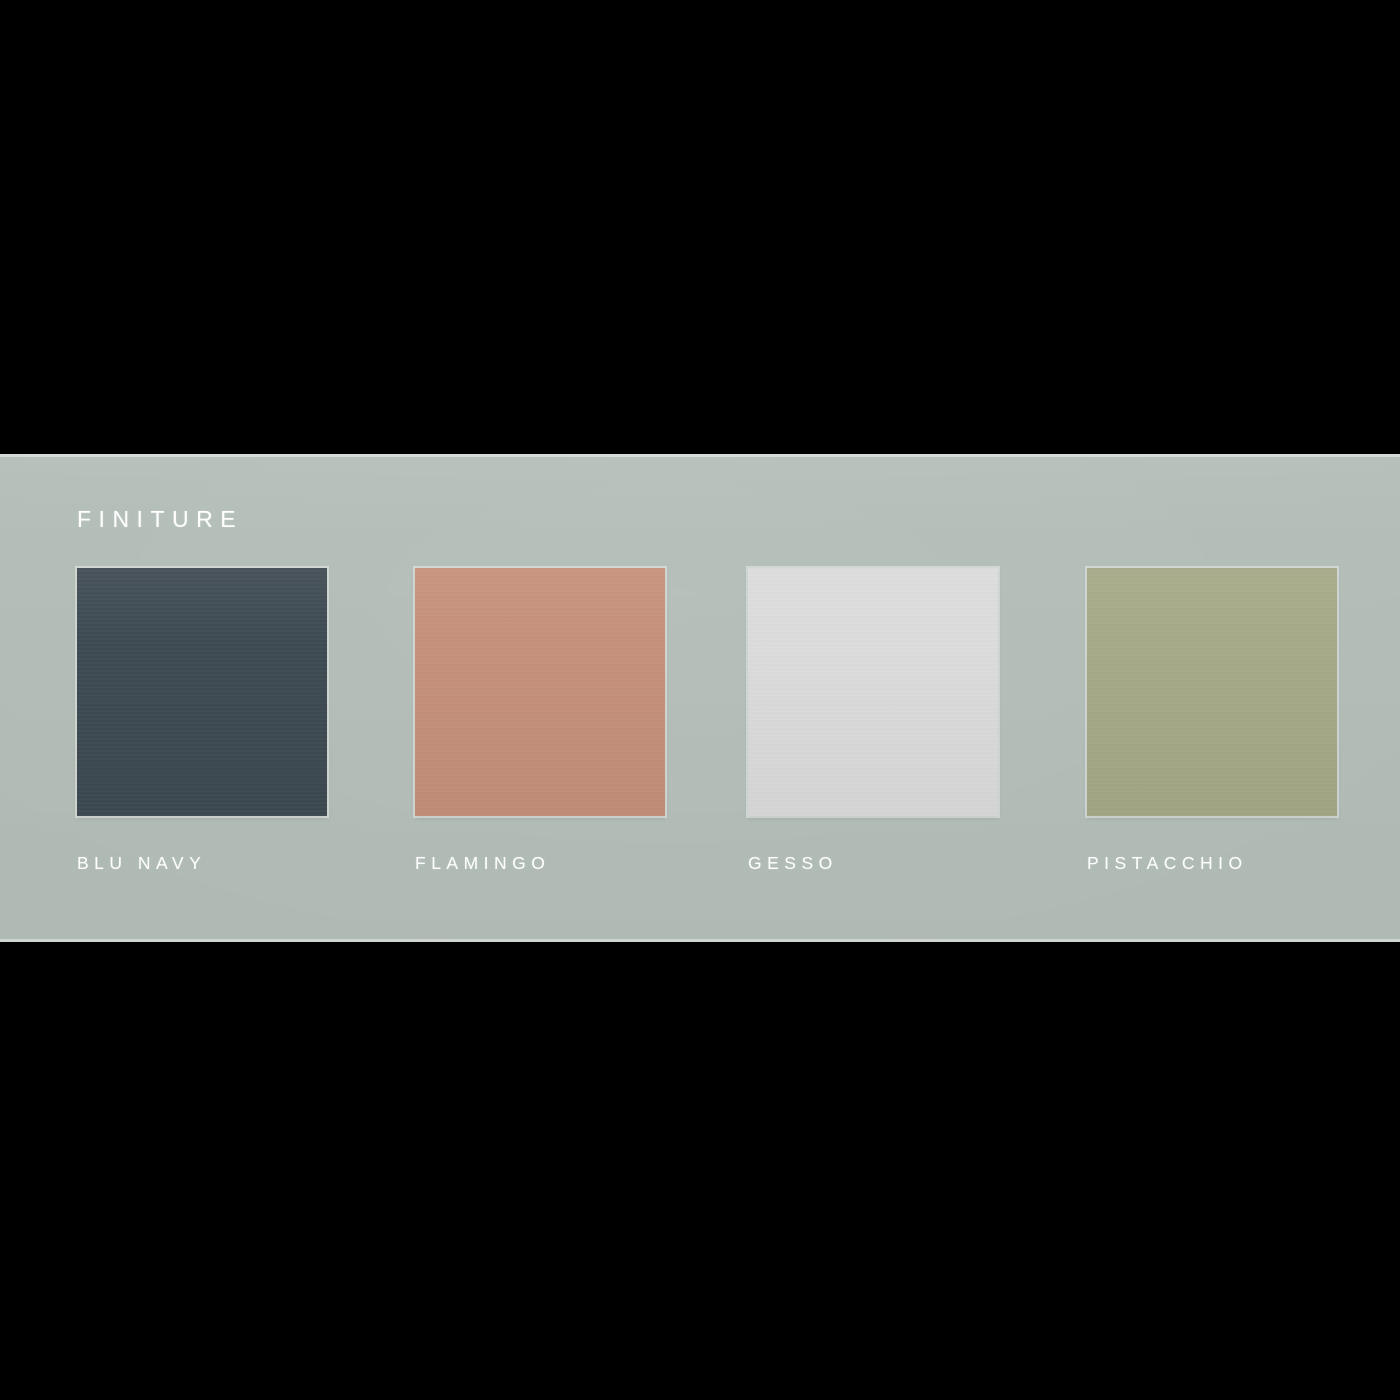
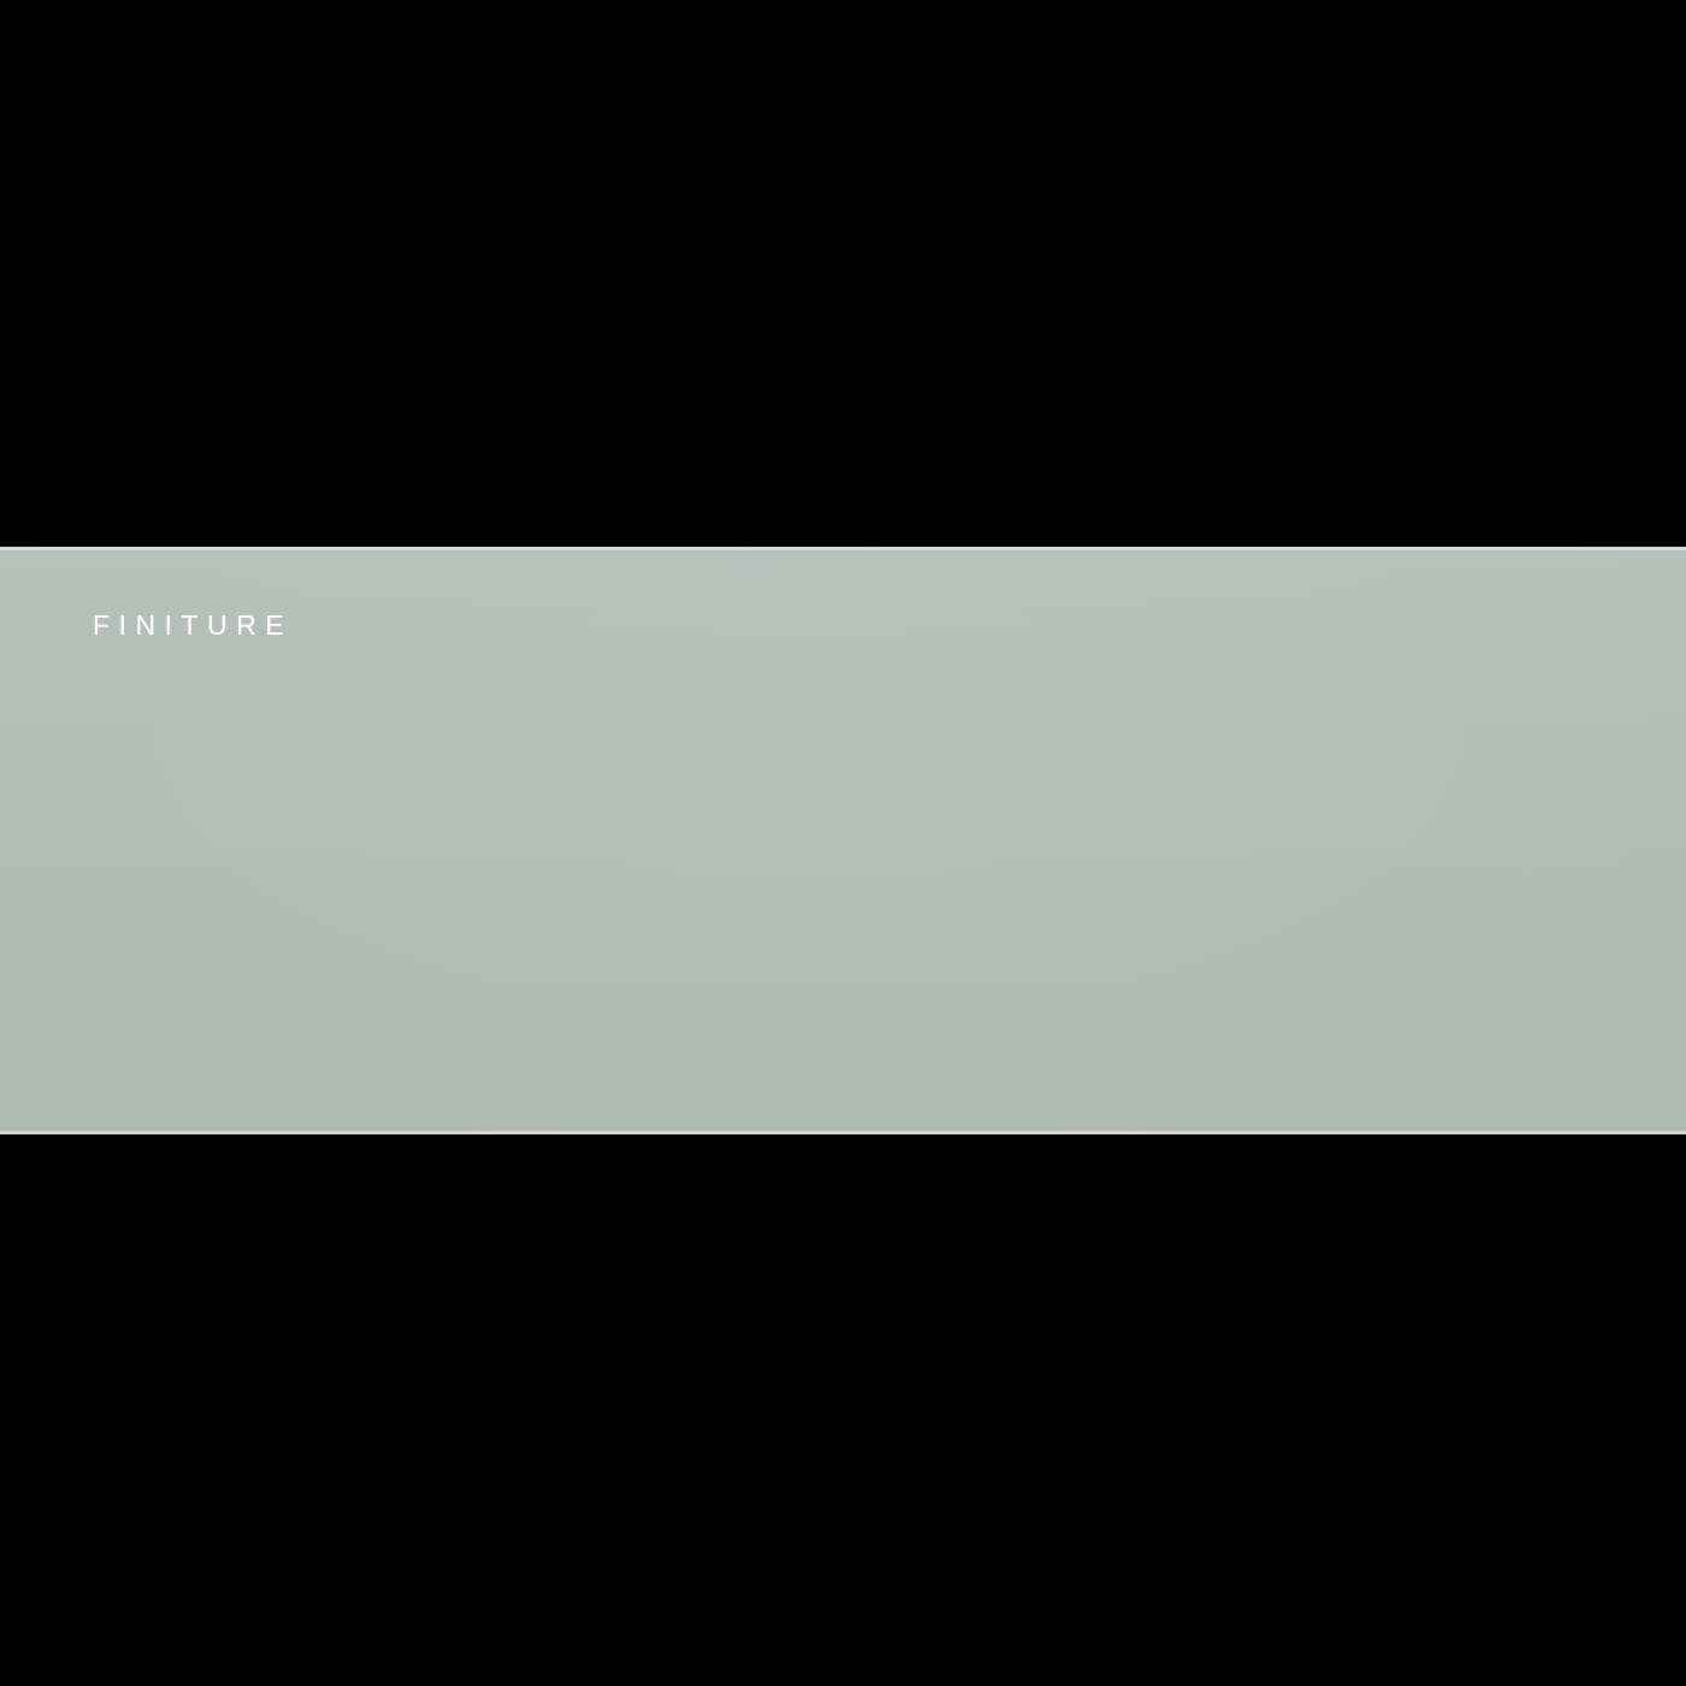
  FINITURE
- BLU NAVY
- FLAMINGO
- GESSO
- PISTACCHIO
